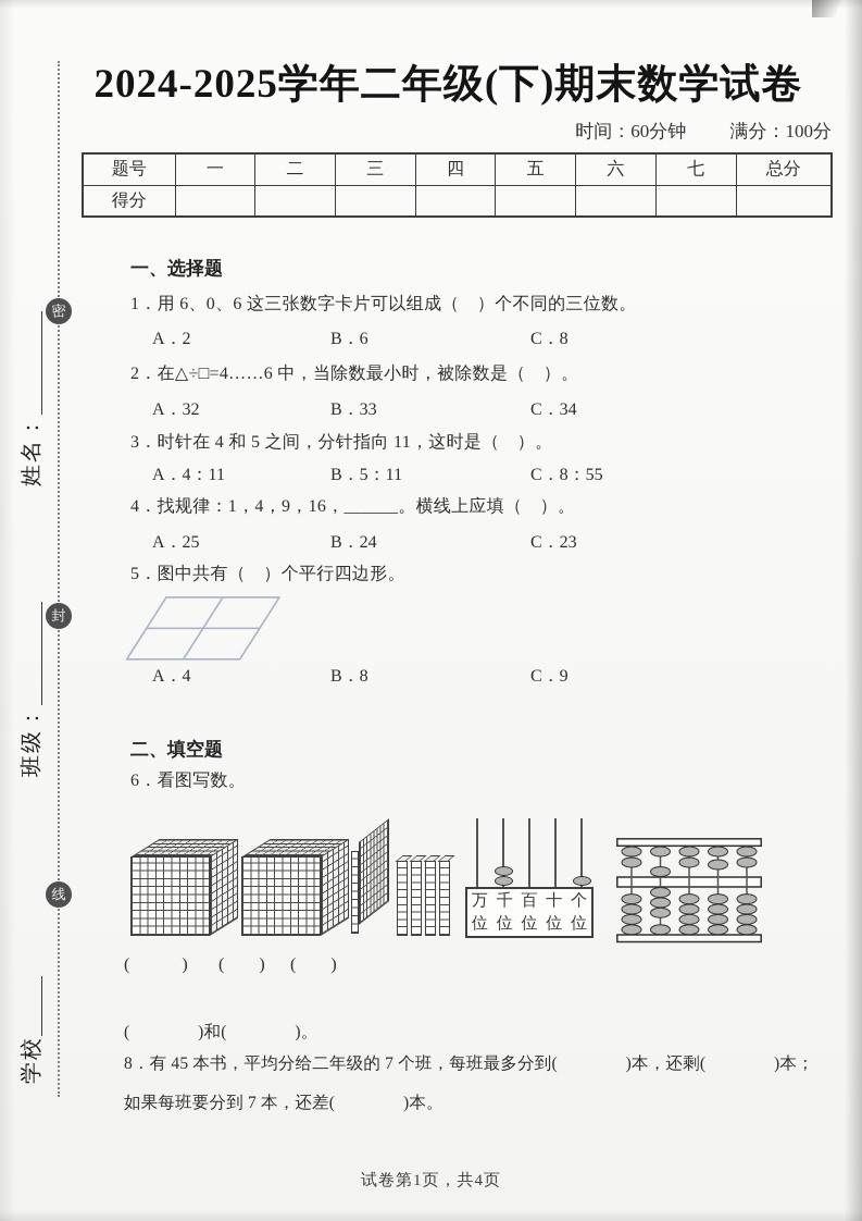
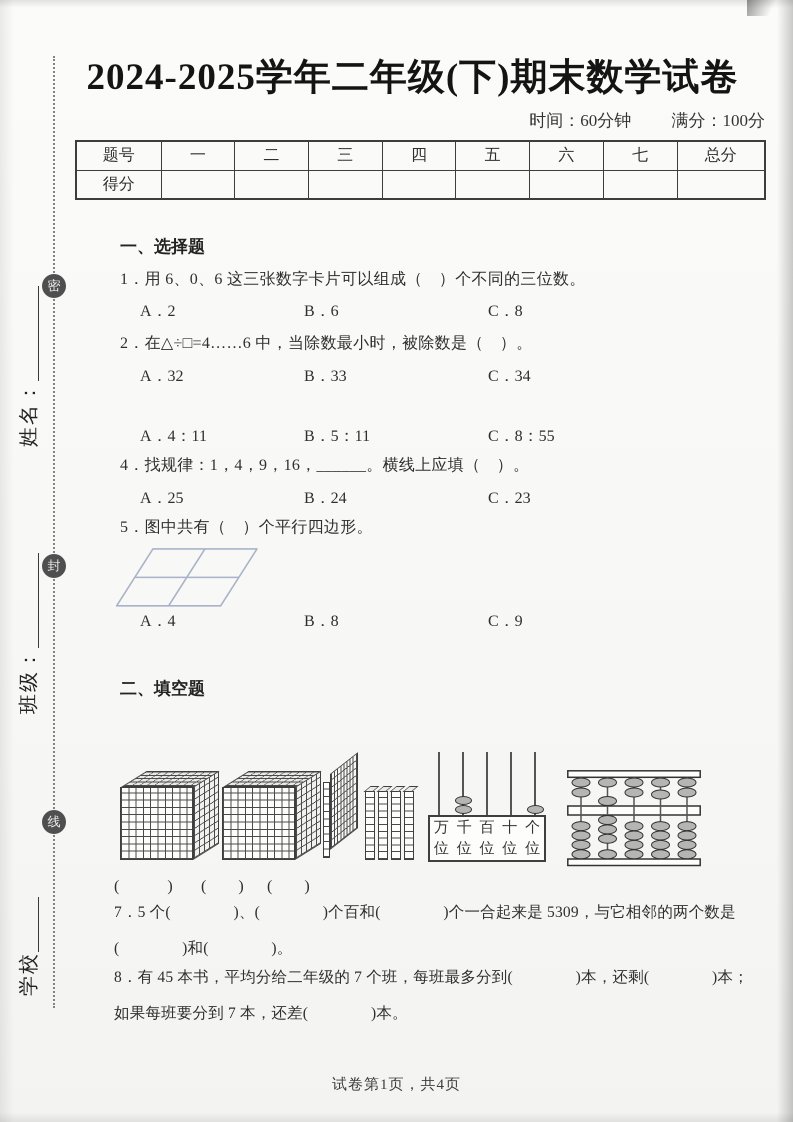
  密
  封
  线
  2024-2025学年二年级(下)期末数学试卷
  时间：60分钟 满分：100分
  题号	一	二	三	四	五	六	七	总分
  得分
  一、选择题
  1．用 6、0、6 这三张数字卡片可以组成（ ）个不同的三位数。
  A．2
  B．6
  C．8
  2．在△÷□=4……6 中，当除数最小时，被除数是（ ）。
  A．32
  B．33
  C．34
- 3．时针在 4 和 5 之间，分针指向 11，这时是（ ）。
  A．4：11
  B．5：11
  C．8：55
  4．找规律：1，4，9，16，______。横线上应填（ ）。
  A．25
  B．24
  C．23
  5．图中共有（ ）个平行四边形。
  A．4
  B．8
  C．9
  二、填空题
- 6．看图写数。
  万
  位
  千
  位
  百
  位
  十
  位
  个
  位
  ( )
  ( )
  ( )
+ 7．5 个( )、( )个百和( )个一合起来是 5309，与它相邻的两个数是
  ( )和( )。
  8．有 45 本书，平均分给二年级的 7 个班，每班最多分到( )本，还剩( )本；
  如果每班要分到 7 本，还差( )本。
  试卷第1页，共4页
